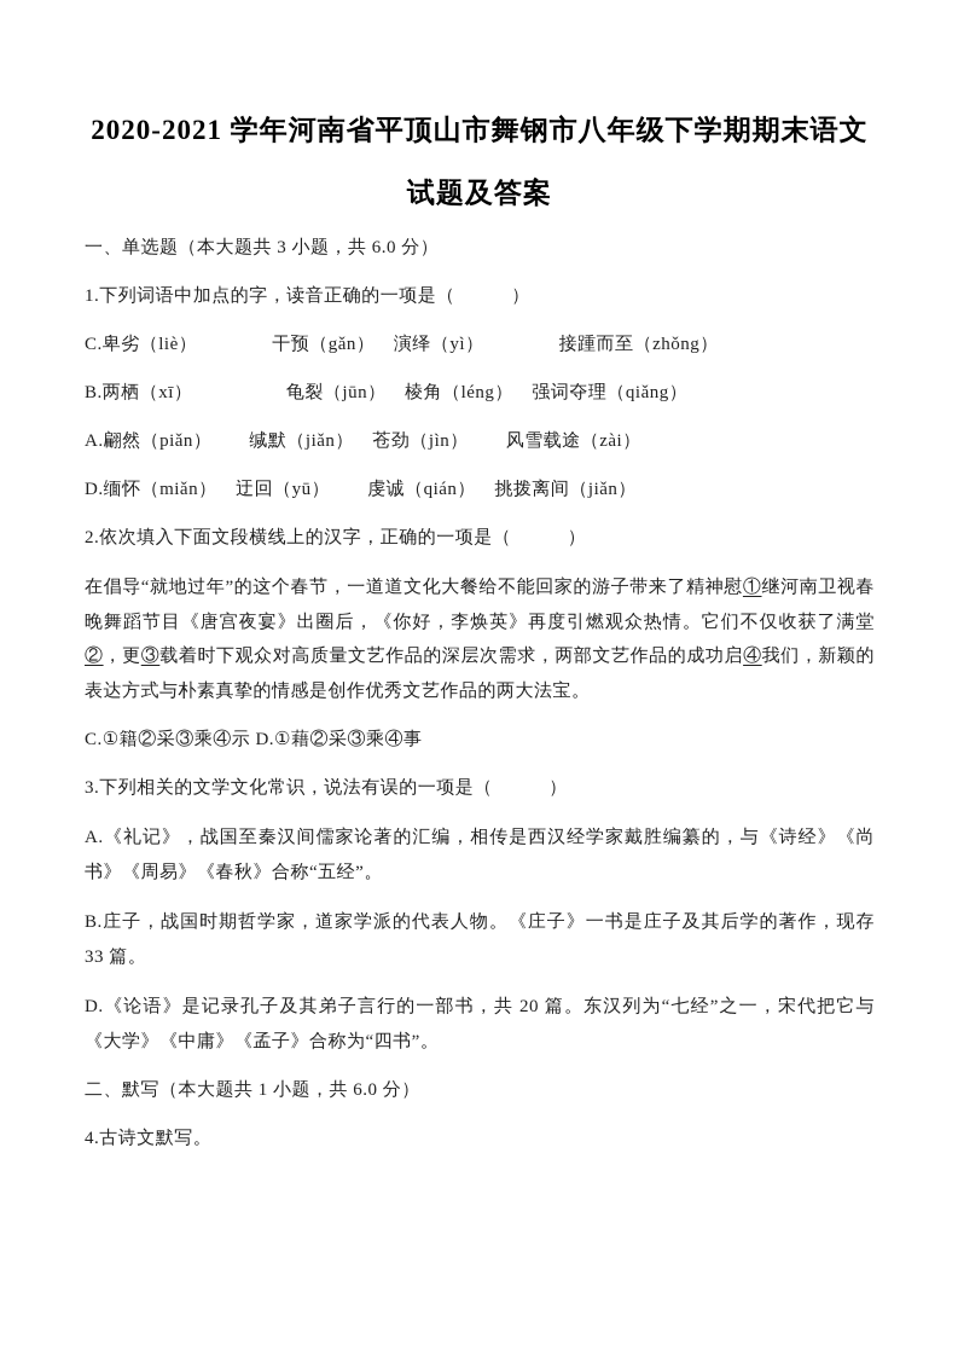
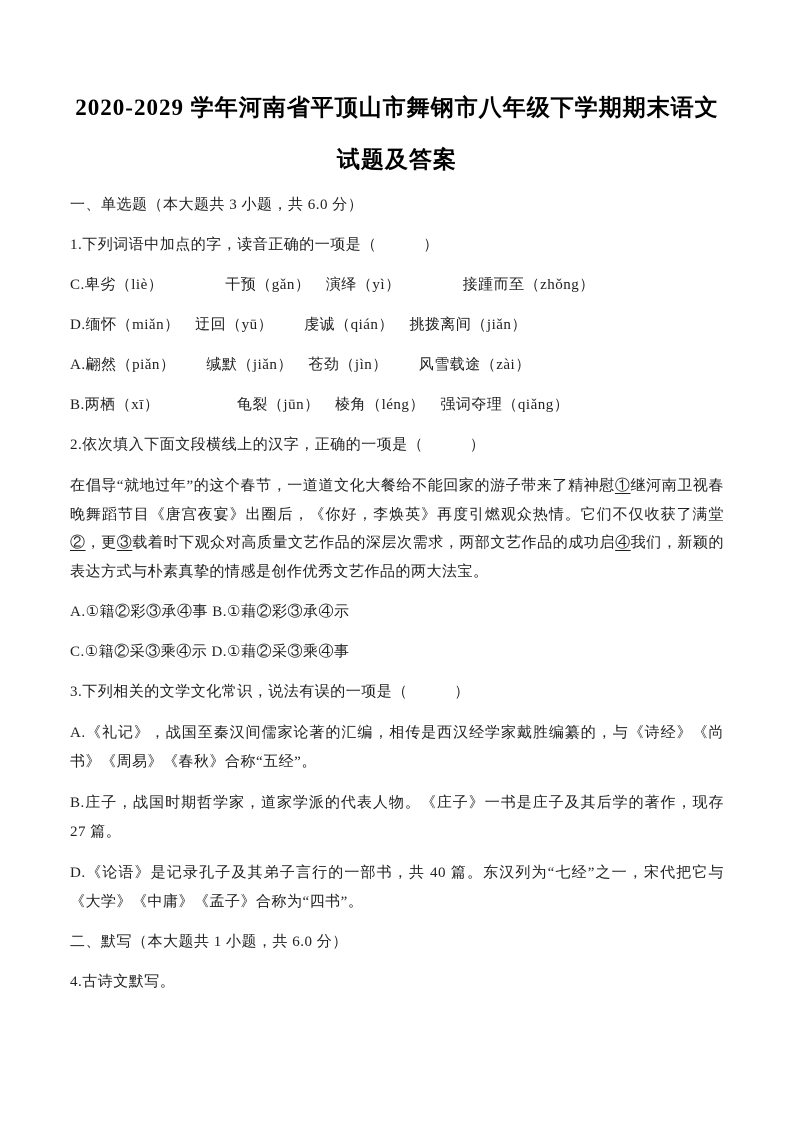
- 2020-2021 学年河南省平顶山市舞钢市八年级下学期期末语文试题及答案
+ 2020-2029 学年河南省平顶山市舞钢市八年级下学期期末语文试题及答案
  一、单选题（本大题共 3 小题，共 6.0 分）
  1.下列词语中加点的字，读音正确的一项是（ ）
  C.卑劣（liè） 干预（gǎn） 演绎（yì） 接踵而至（zhǒng）
- B.两栖（xī） 龟裂（jūn） 棱角（léng） 强词夺理（qiǎng）
+ D.缅怀（miǎn） 迂回（yū） 虔诚（qián） 挑拨离间（jiǎn）
  A.翩然（piǎn） 缄默（jiǎn） 苍劲（jìn） 风雪载途（zài）
- D.缅怀（miǎn） 迂回（yū） 虔诚（qián） 挑拨离间（jiǎn）
+ B.两栖（xī） 龟裂（jūn） 棱角（léng） 强词夺理（qiǎng）
  2.依次填入下面文段横线上的汉字，正确的一项是（ ）
  在倡导“就地过年”的这个春节，一道道文化大餐给不能回家的游子带来了精神慰①继河南卫视春晚舞蹈节目《唐宫夜宴》出圈后，《你好，李焕英》再度引燃观众热情。它们不仅收获了满堂②，更③载着时下观众对高质量文艺作品的深层次需求，两部文艺作品的成功启④我们，新颖的表达方式与朴素真挚的情感是创作优秀文艺作品的两大法宝。
+ A.①籍②彩③承④事 B.①藉②彩③承④示
  C.①籍②采③乘④示 D.①藉②采③乘④事
  3.下列相关的文学文化常识，说法有误的一项是（ ）
  A.《礼记》，战国至秦汉间儒家论著的汇编，相传是西汉经学家戴胜编纂的，与《诗经》《尚书》《周易》《春秋》合称“五经”。
- B.庄子，战国时期哲学家，道家学派的代表人物。《庄子》一书是庄子及其后学的著作，现存 33 篇。
+ B.庄子，战国时期哲学家，道家学派的代表人物。《庄子》一书是庄子及其后学的著作，现存 27 篇。
- D.《论语》是记录孔子及其弟子言行的一部书，共 20 篇。东汉列为“七经”之一，宋代把它与《大学》《中庸》《孟子》合称为“四书”。
+ D.《论语》是记录孔子及其弟子言行的一部书，共 40 篇。东汉列为“七经”之一，宋代把它与《大学》《中庸》《孟子》合称为“四书”。
  二、默写（本大题共 1 小题，共 6.0 分）
  4.古诗文默写。
